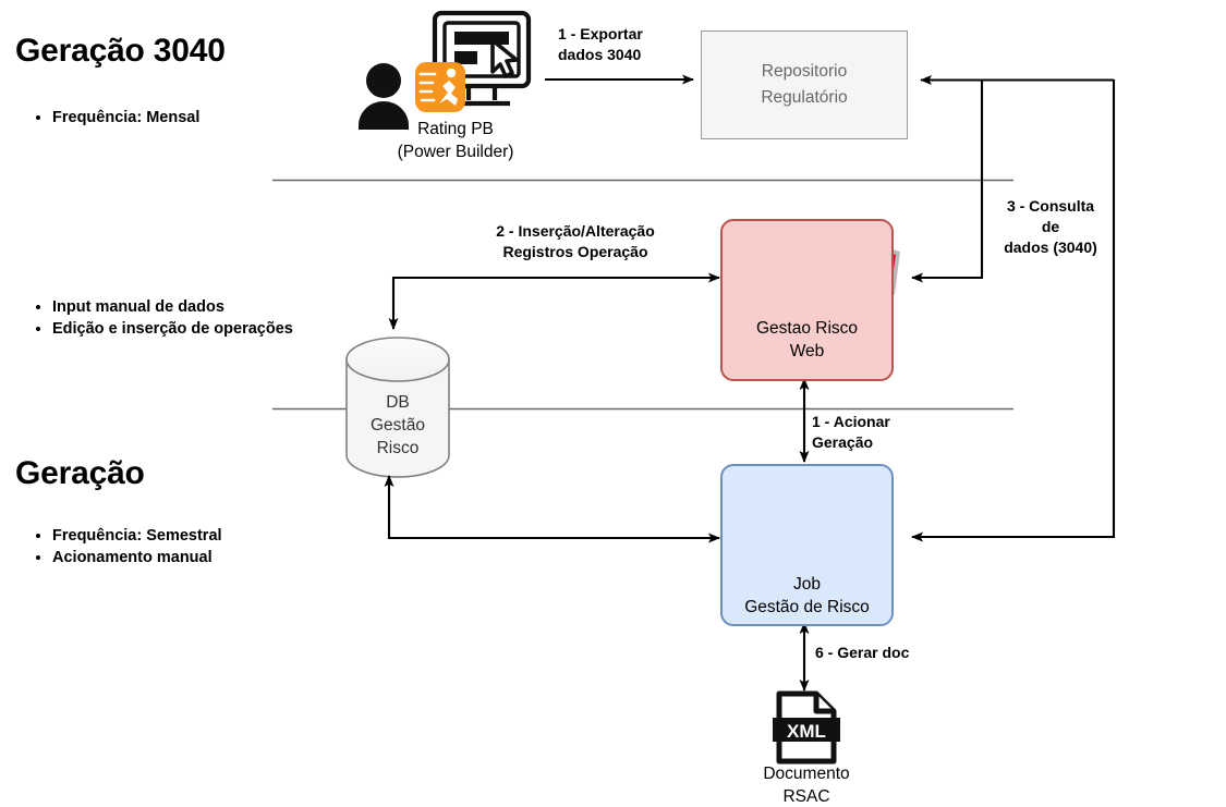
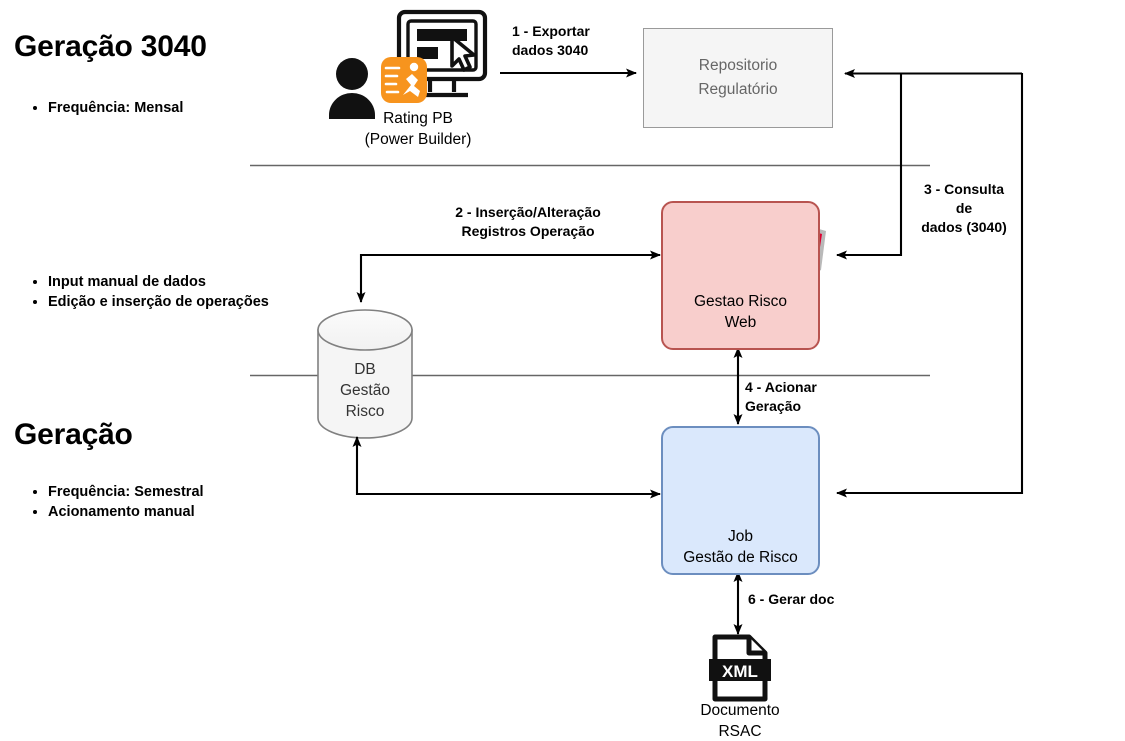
  XML
  Geração 3040
  Frequência: Mensal
  Input manual de dados
  Edição e inserção de operações
  Geração
  Frequência: Semestral
  Acionamento manual
  Rating PB
  (Power Builder)
  Repositorio
  Regulatório
  Gestao Risco
  Web
  DB
  Gestão
  Risco
  Job
  Gestão de Risco
  Documento
  RSAC
  1 - Exportar
  dados 3040
  2 - Inserção/Alteração
  Registros Operação
  3 - Consulta
  de
  dados (3040)
- 1 - Acionar
+ 4 - Acionar
  Geração
  6 - Gerar doc
